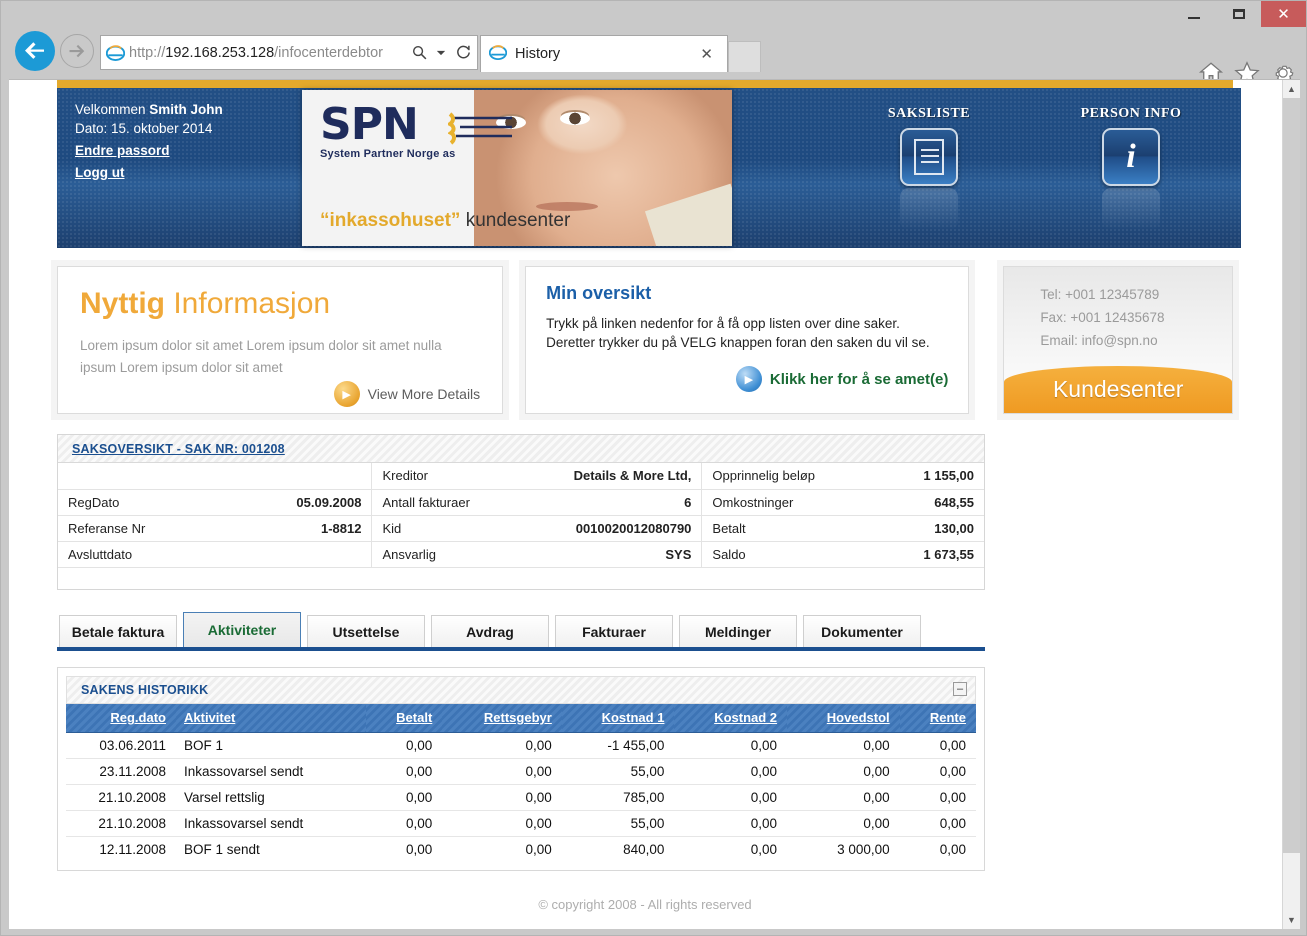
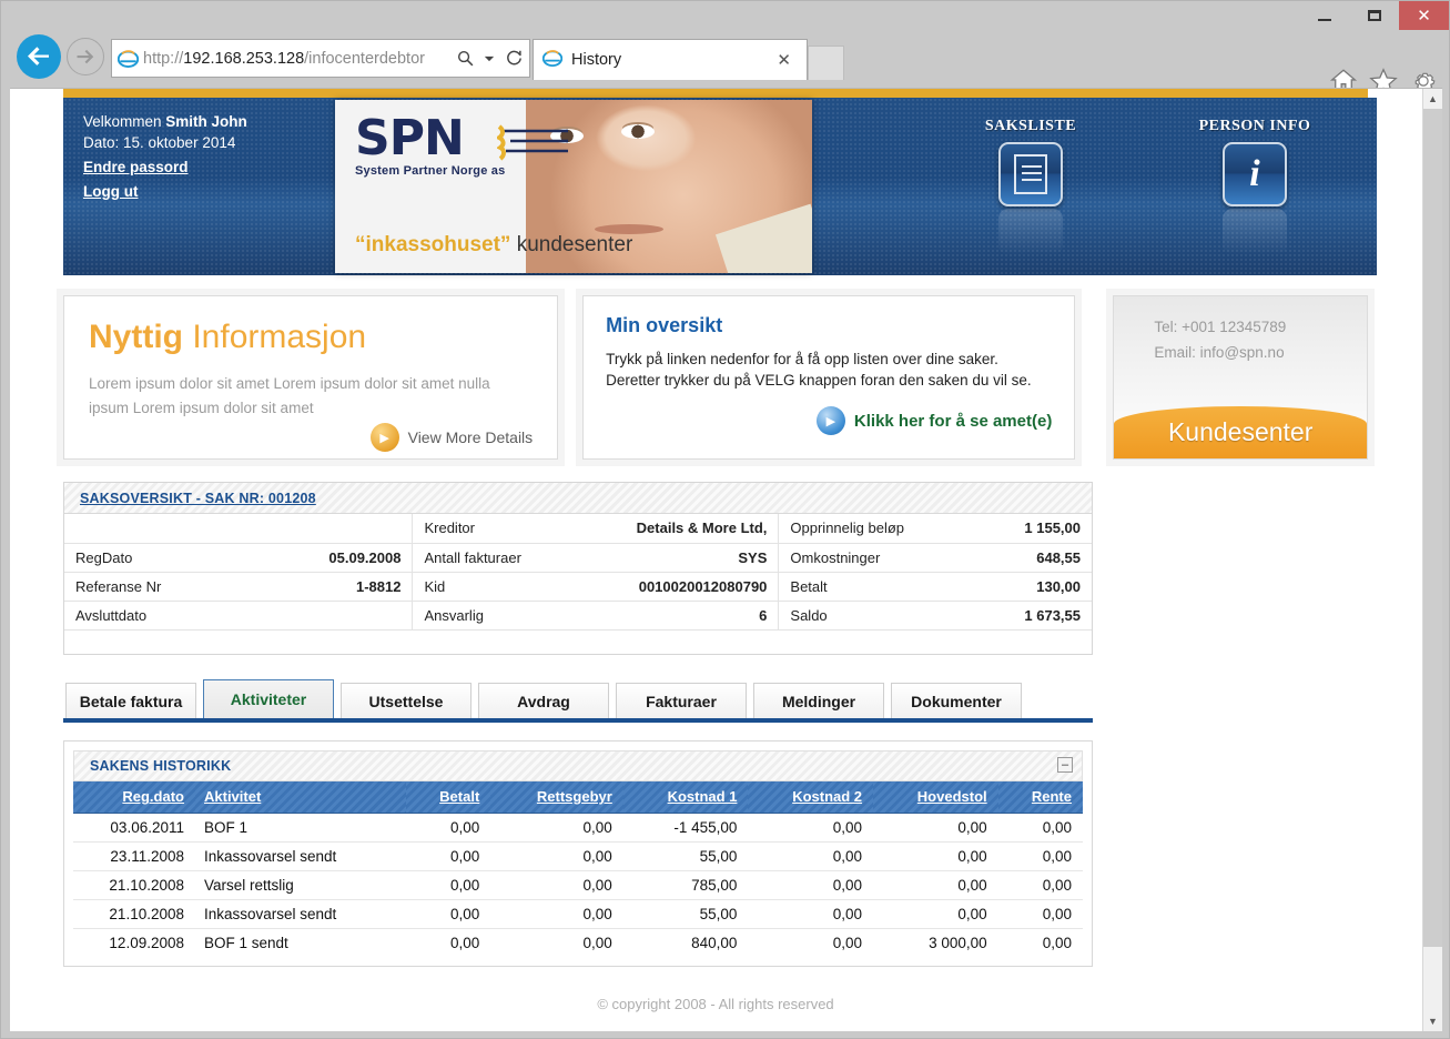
  ✕
  http://192.168.253.128/infocenterdebtor
  History
  ✕
  ▲
  ▼
  Velkommen Smith John
  Dato: 15. oktober 2014
  Endre passord
  Logg ut
  SPN
  System Partner Norge as
  “inkassohuset” kundesenter
  SAKSLISTE
  PERSON INFO
  i
  Nyttig Informasjon
  Lorem ipsum dolor sit amet Lorem ipsum dolor sit amet nulla ipsum Lorem ipsum dolor sit amet
  ▶
  View More Details
  Min oversikt
  Trykk på linken nedenfor for å få opp listen over dine saker.
  Deretter trykker du på VELG knappen foran den saken du vil se.
  ▶
  Klikk her for å se amet(e)
  Tel: +001 12345789
- Fax: +001 12435678
  Email: info@spn.no
  Kundesenter
  SAKSOVERSIKT - SAK NR: 001208
  		Kreditor	Details & More Ltd,	Opprinnelig beløp	1 155,00
- RegDato	05.09.2008	Antall fakturaer	6	Omkostninger	648,55
+ RegDato	05.09.2008	Antall fakturaer	SYS	Omkostninger	648,55
  Referanse Nr	1-8812	Kid	0010020012080790	Betalt	130,00
- Avsluttdato		Ansvarlig	SYS	Saldo	1 673,55
+ Avsluttdato		Ansvarlig	6	Saldo	1 673,55
  Betale faktura
  Aktiviteter
  Utsettelse
  Avdrag
  Fakturaer
  Meldinger
  Dokumenter
  SAKENS HISTORIKK
  –
  Reg.dato	Aktivitet	Betalt	Rettsgebyr	Kostnad 1	Kostnad 2	Hovedstol	Rente
  03.06.2011	BOF 1	0,00	0,00	-1 455,00	0,00	0,00	0,00
  23.11.2008	Inkassovarsel sendt	0,00	0,00	55,00	0,00	0,00	0,00
  21.10.2008	Varsel rettslig	0,00	0,00	785,00	0,00	0,00	0,00
  21.10.2008	Inkassovarsel sendt	0,00	0,00	55,00	0,00	0,00	0,00
- 12.11.2008	BOF 1 sendt	0,00	0,00	840,00	0,00	3 000,00	0,00
+ 12.09.2008	BOF 1 sendt	0,00	0,00	840,00	0,00	3 000,00	0,00
  © copyright 2008 - All rights reserved
